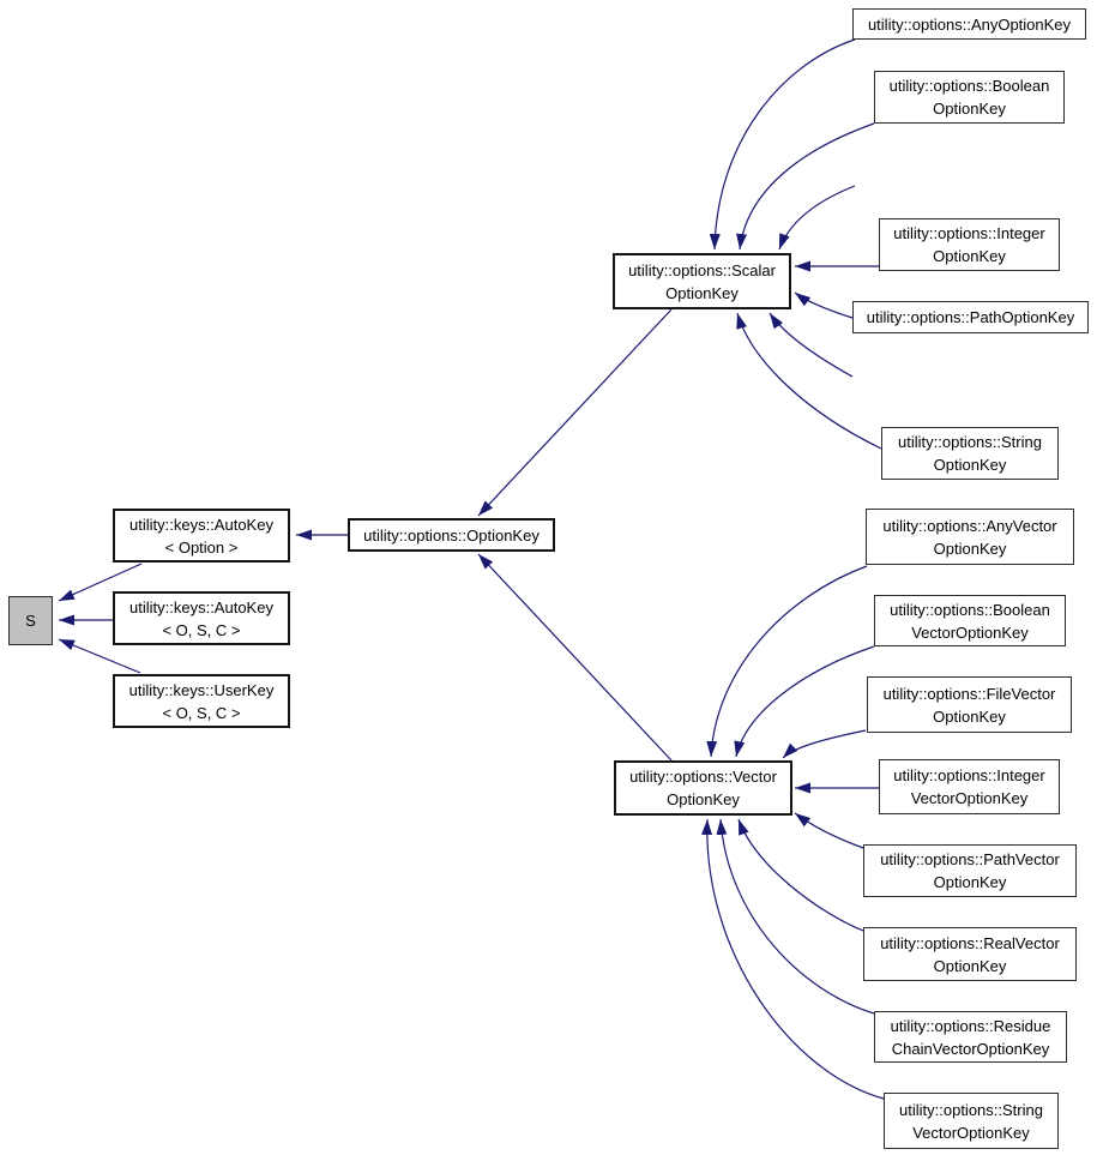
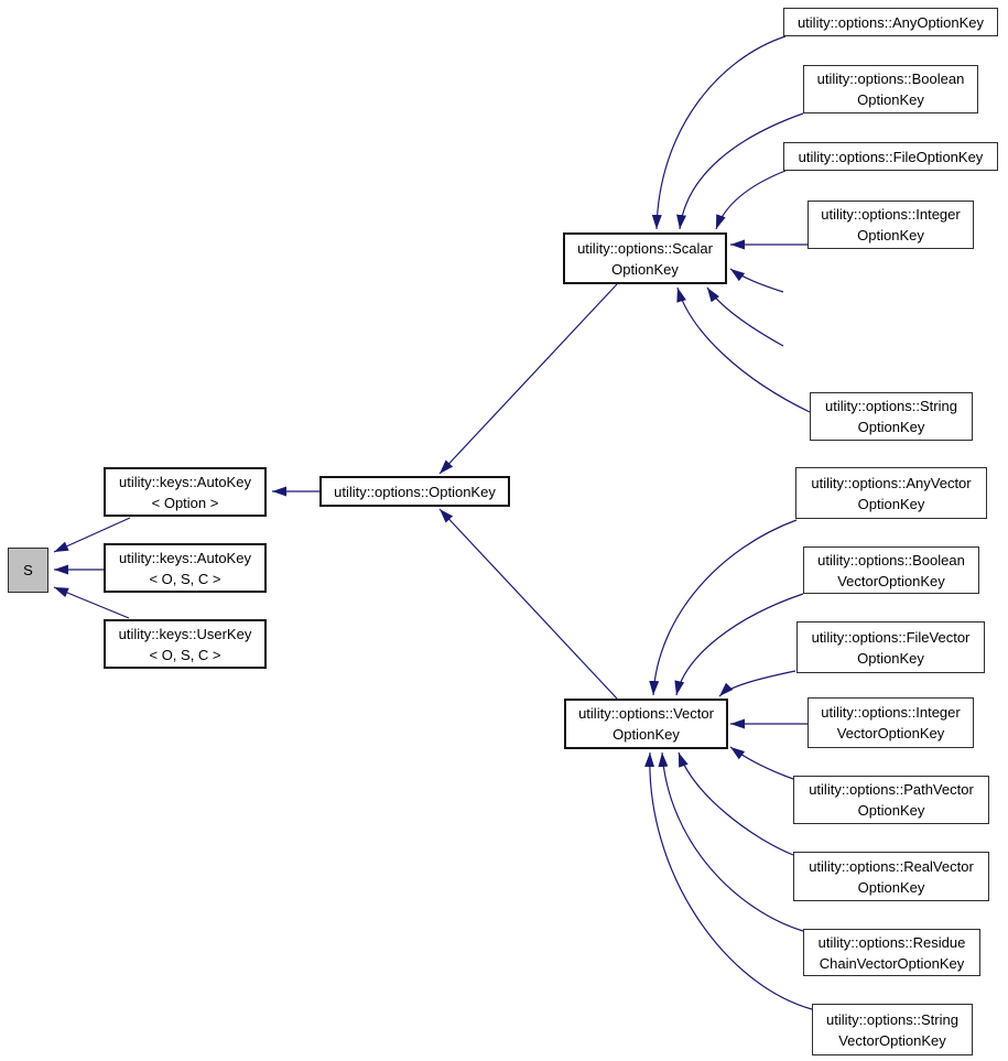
  S
  utility::keys::AutoKey
  < Option >
  utility::keys::AutoKey
  < O, S, C >
  utility::keys::UserKey
  < O, S, C >
  utility::options::OptionKey
  utility::options::Scalar
  OptionKey
  utility::options::Vector
  OptionKey
  utility::options::AnyOptionKey
  utility::options::Boolean
  OptionKey
+ utility::options::FileOptionKey
  utility::options::Integer
  OptionKey
- utility::options::PathOptionKey
  utility::options::String
  OptionKey
  utility::options::AnyVector
  OptionKey
  utility::options::Boolean
  VectorOptionKey
  utility::options::FileVector
  OptionKey
  utility::options::Integer
  VectorOptionKey
  utility::options::PathVector
  OptionKey
  utility::options::RealVector
  OptionKey
  utility::options::Residue
  ChainVectorOptionKey
  utility::options::String
  VectorOptionKey
